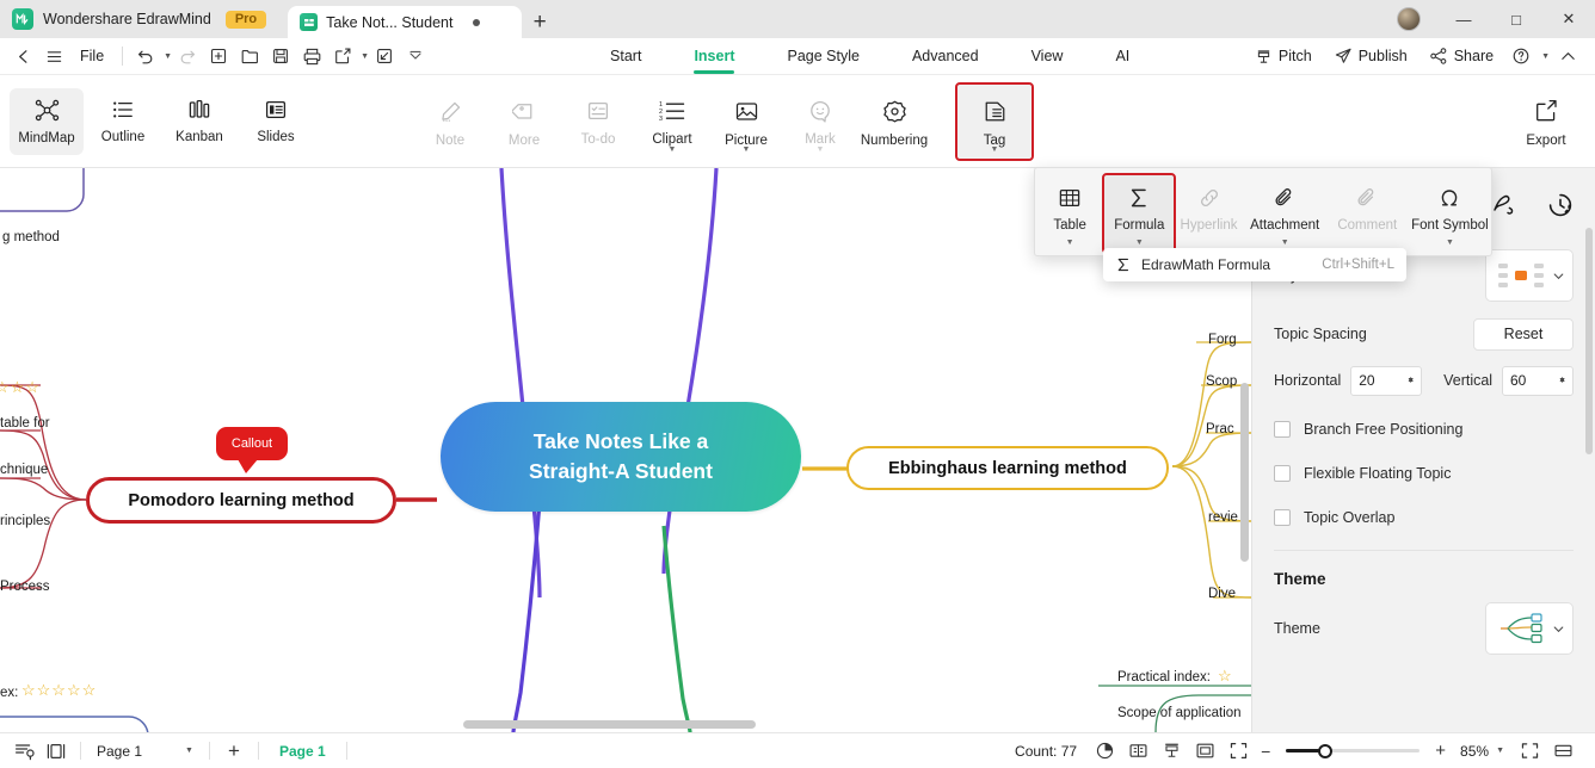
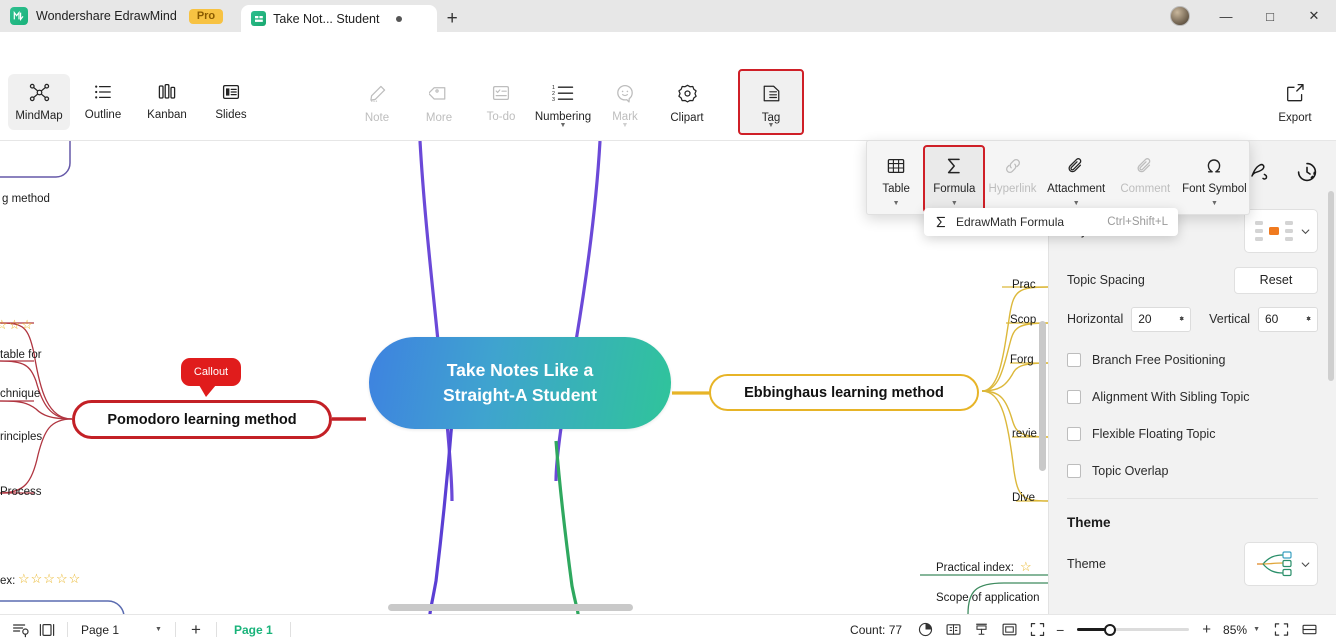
  Wondershare EdrawMind
  Pro
  Take Not... Student
  +
  —
  □
  ✕
- File
- Start
- Insert
- Page Style
- Advanced
- View
- AI
- Pitch
- Publish
- Share
  MindMap
  Outline
  Kanban
  Slides
  Note
  More
  To-do
- Clipart
+ Numbering
- Picture
  Mark
- Numbering
+ Clipart
  Tag
  Export
  g method
  ☆☆☆
  table for
  chnique
  rinciples
  Process
  ex:
  ☆☆☆☆☆
- Forg
+ Prac
  Scop
- Prac
+ Forg
  revie
  Dive
  Practical index:
  ☆
  Scope of application
  Take Notes Like a
  Straight-A Student
  Pomodoro learning method
  Callout
  Ebbinghaus learning method
  Topic Spacing
  Reset
  Horizontal
  20
  Vertical
  60
  Branch Free Positioning
+ Alignment With Sibling Topic
  Flexible Floating Topic
  Topic Overlap
  Theme
  Theme
  Table
  Formula
  Hyperlink
  Attachment
  Comment
  Font Symbol
  EdrawMath Formula
  Ctrl+Shift+L
  Page 1
  +
  Page 1
  Count: 77
  −
  +
  85%
